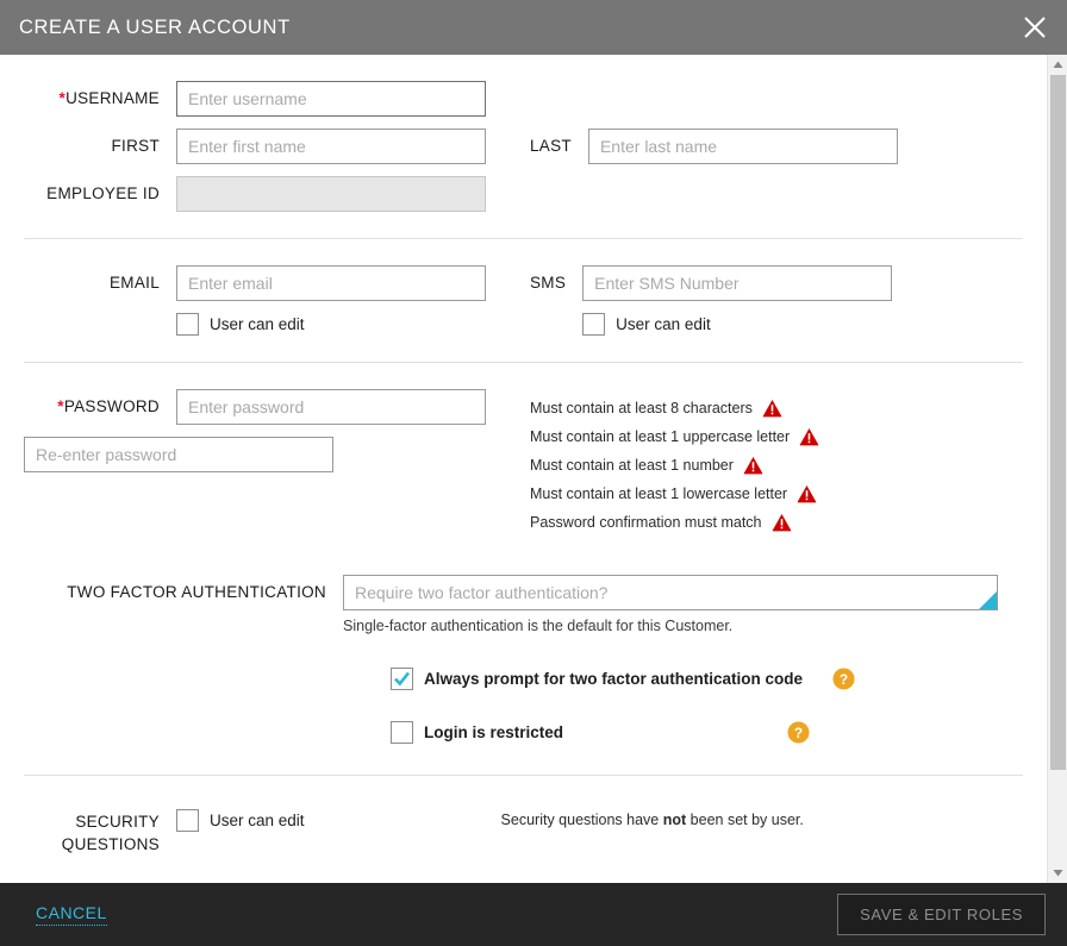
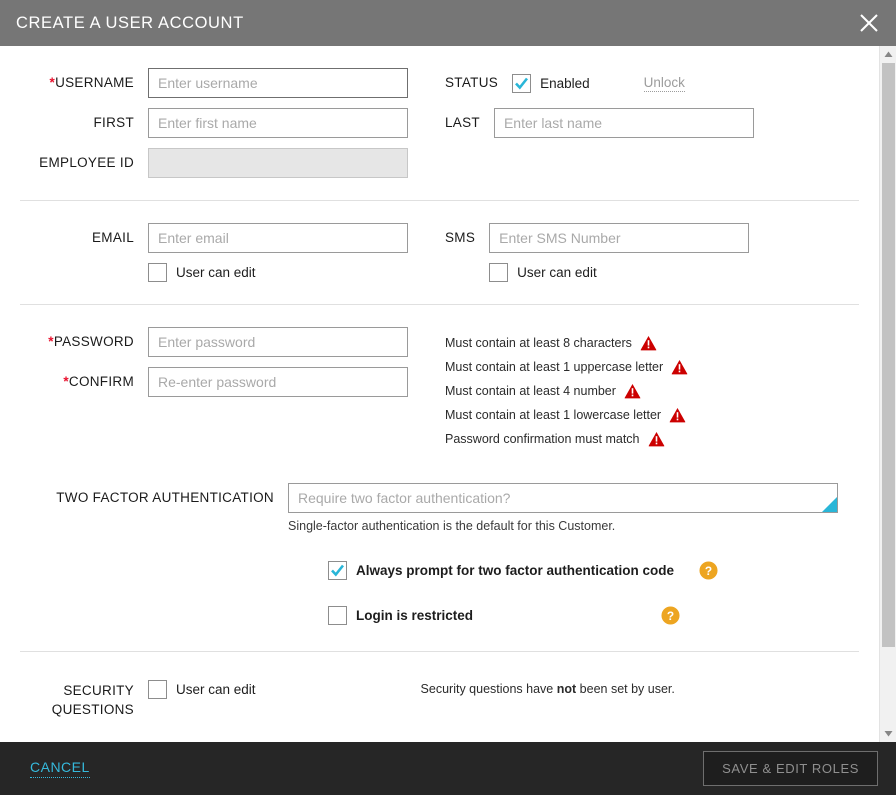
  CREATE A USER ACCOUNT
  *USERNAME
  Enter username
+ STATUS
+ Enabled
+ Unlock
  FIRST
  Enter first name
  LAST
  Enter last name
  EMPLOYEE ID
  EMAIL
  Enter email
  User can edit
  SMS
  Enter SMS Number
  User can edit
  *PASSWORD
  Enter password
+ *CONFIRM
  Re-enter password
  Must contain at least 8 characters
  Must contain at least 1 uppercase letter
- Must contain at least 1 number
+ Must contain at least 4 number
  Must contain at least 1 lowercase letter
  Password confirmation must match
  TWO FACTOR AUTHENTICATION
  Require two factor authentication?
  Single-factor authentication is the default for this Customer.
  Always prompt for two factor authentication code
  ?
  Login is restricted
  ?
  SECURITY
  QUESTIONS
  User can edit
  Security questions have not been set by user.
  CANCEL
  SAVE & EDIT ROLES
